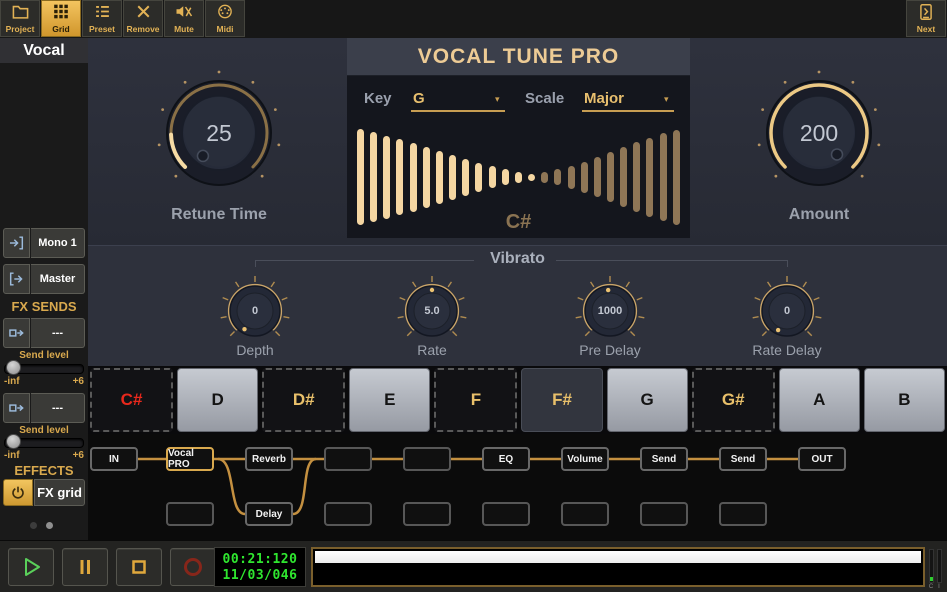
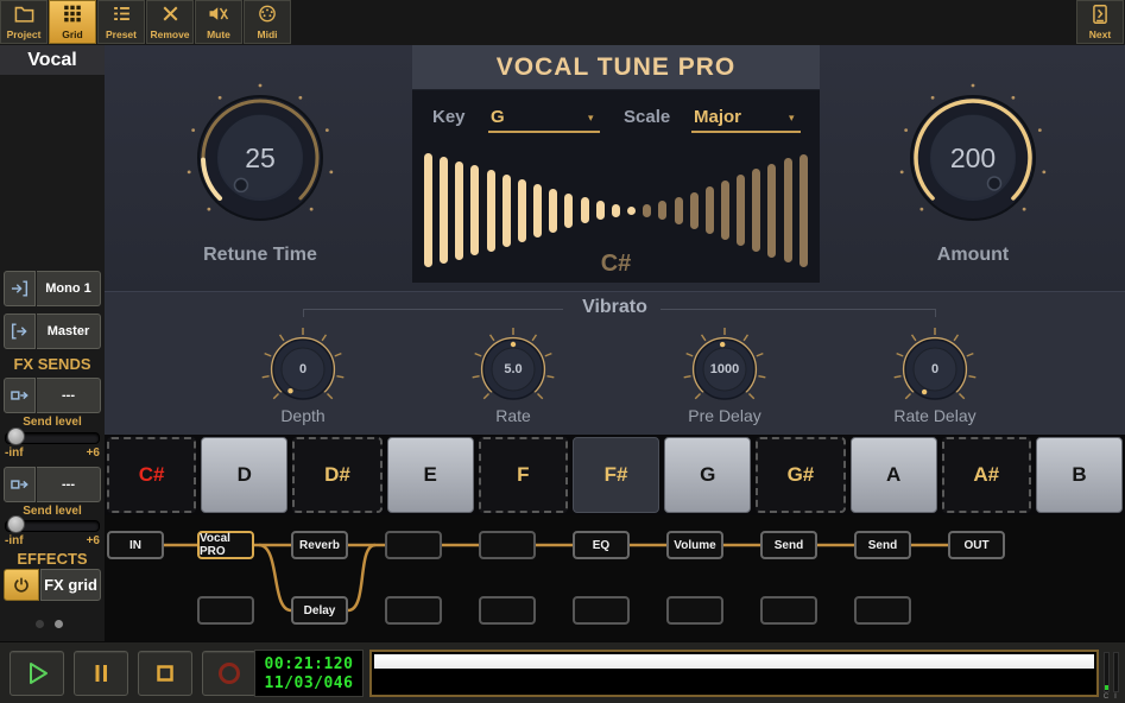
  Project
  Grid
  Preset
  Remove
  Mute
  Midi
  Next
  Vocal
  Mono 1
  Master
  FX SENDS
  ---
  Send level
  -inf
  +6
  ---
  Send level
  -inf
  +6
  EFFECTS
  FX grid
  25
  Retune Time
  200
  Amount
  VOCAL TUNE PRO
  Key
  G
  ▾
  Scale
  Major
  ▾
  C#
  Vibrato
  0
  Depth
  5.0
  Rate
  1000
  Pre Delay
  0
  Rate Delay
  C#
  D
  D#
  E
  F
  F#
  G
  G#
  A
+ A#
  B
  IN
  Vocal PRO
  Reverb
  EQ
  Volume
  Send
  Send
  OUT
  Delay
  00:21:120
  11/03/046
